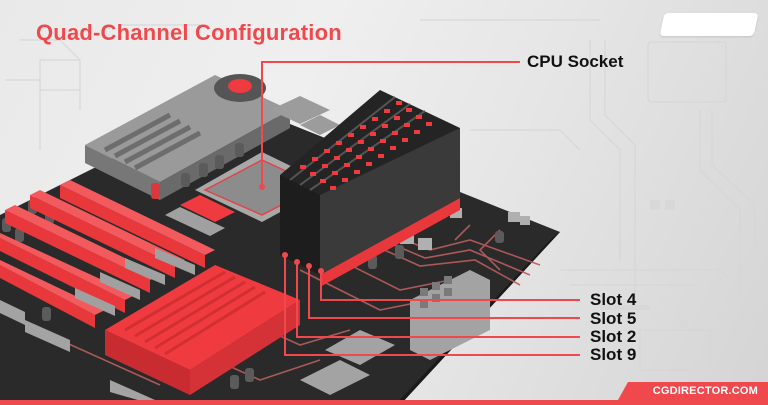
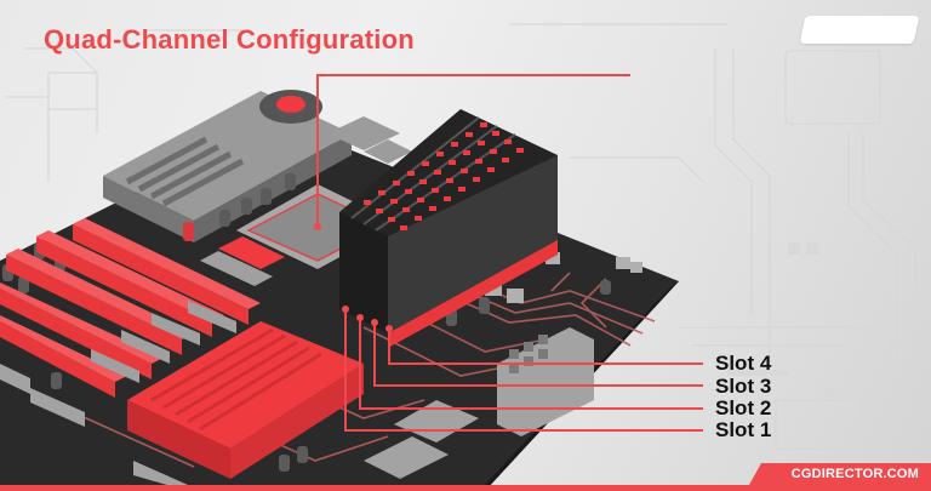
  Quad-Channel Configuration
- CPU Socket
  Slot 4
- Slot 5
+ Slot 3
  Slot 2
- Slot 9
+ Slot 1
  CGDIRECTOR.COM
